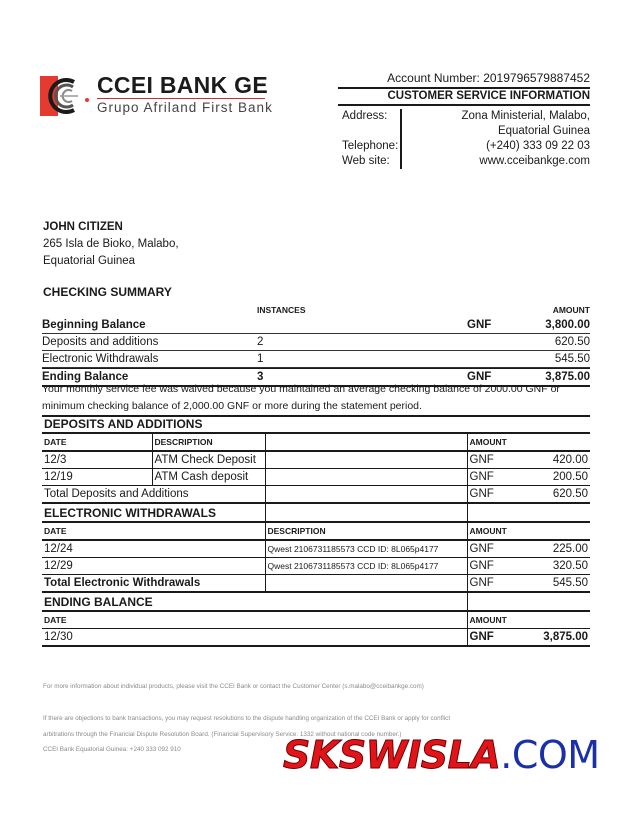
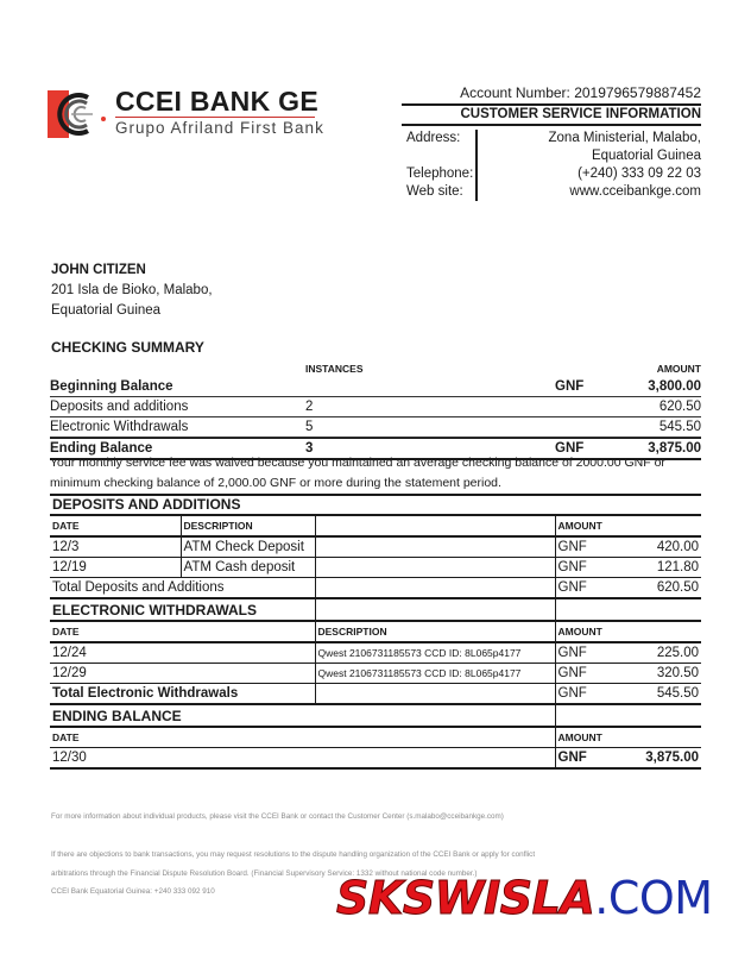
  CCEI BANK GE
  Grupo Afriland First Bank
  Account Number: 2019796579887452
  CUSTOMER SERVICE INFORMATION
  Address:
  Zona Ministerial, Malabo,
  Equatorial Guinea
  Telephone:
  (+240) 333 09 22 03
  Web site:
  www.cceibankge.com
  JOHN CITIZEN
- 265 Isla de Bioko, Malabo,
+ 201 Isla de Bioko, Malabo,
  Equatorial Guinea
  CHECKING SUMMARY
  INSTANCES
  AMOUNT
  Beginning Balance
  GNF
  3,800.00
  Deposits and additions
  2
  620.50
  Electronic Withdrawals
- 1
+ 5
  545.50
  Ending Balance
  3
  GNF
  3,875.00
  Your monthly service fee was waived because you maintained an average checking balance of 2000.00 GNF or
  minimum checking balance of 2,000.00 GNF or more during the statement period.
  DEPOSITS AND ADDITIONS
  DATE	DESCRIPTION		AMOUNT
  12/3	ATM Check Deposit		GNF	420.00
- 12/19	ATM Cash deposit		GNF	200.50
+ 12/19	ATM Cash deposit		GNF	121.80
  Total Deposits and Additions		GNF	620.50
  ELECTRONIC WITHDRAWALS
  DATE	DESCRIPTION	AMOUNT
  12/24	Qwest 2106731185573 CCD ID: 8L065p4177	GNF	225.00
  12/29	Qwest 2106731185573 CCD ID: 8L065p4177	GNF	320.50
  Total Electronic Withdrawals		GNF	545.50
  ENDING BALANCE
  DATE	AMOUNT
  12/30	GNF	3,875.00
  SKSWISLA.COM
